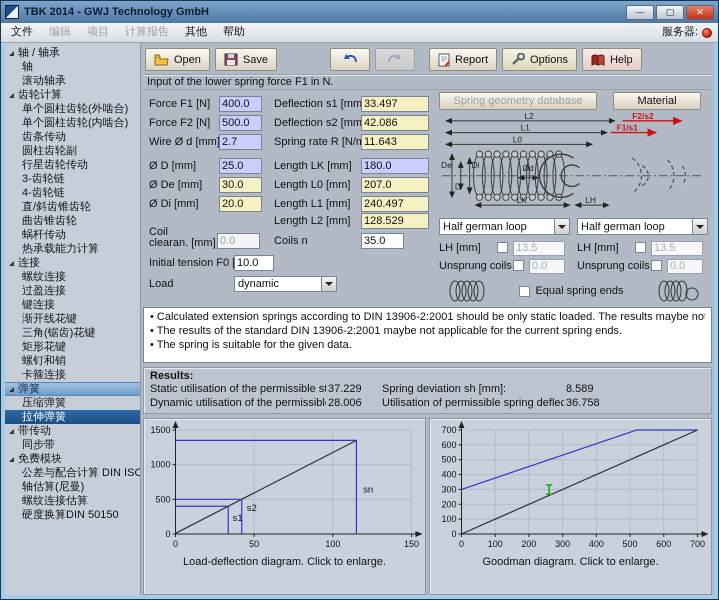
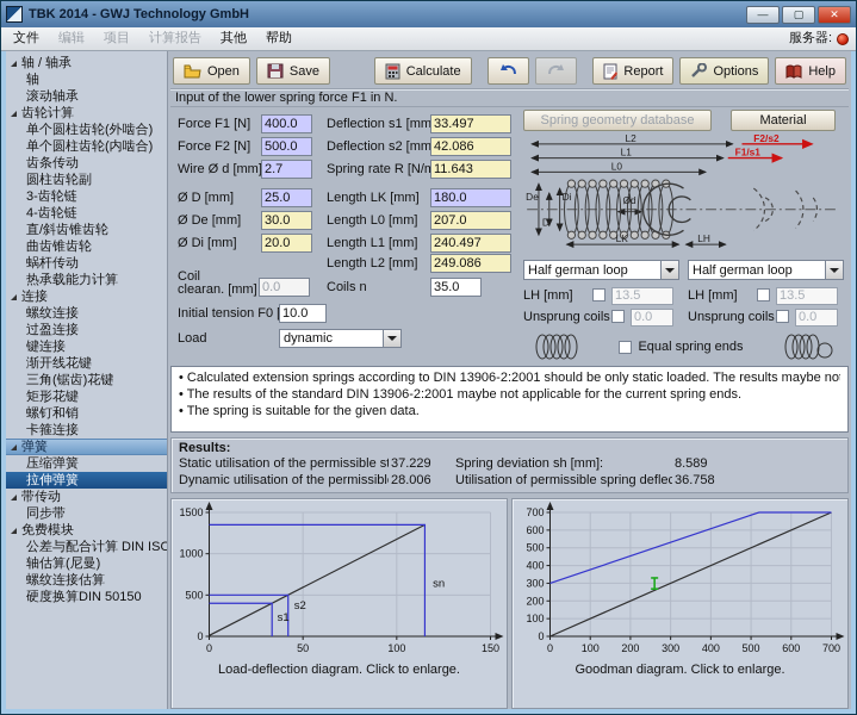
  TBK 2014 - GWJ Technology GmbH
  —
  ▢
  ✕
  文件
  编辑
  项目
  计算报告
  其他
  帮助
  服务器:
  轴 / 轴承
  轴
  滚动轴承
  齿轮计算
  单个圆柱齿轮(外啮合)
  单个圆柱齿轮(内啮合)
  齿条传动
  圆柱齿轮副
- 行星齿轮传动
  3-齿轮链
  4-齿轮链
  直/斜齿锥齿轮
  曲齿锥齿轮
  蜗杆传动
  热承载能力计算
  连接
  螺纹连接
  过盈连接
  键连接
  渐开线花键
  三角(锯齿)花键
  矩形花键
  螺钉和销
  卡箍连接
  弹簧
  压缩弹簧
  拉伸弹簧
  带传动
  同步带
  免费模块
  公差与配合计算 DIN ISO
  轴估算(尼曼)
  螺纹连接估算
  硬度换算DIN 50150
  Open
  Save
+ Calculate
  Report
  Options
  Help
  Input of the lower spring force F1 in N.
  Force F1 [N]
  400.0
  Force F2 [N]
  500.0
  Wire Ø d [mm
  2.7
  Ø D [mm]
  25.0
  Ø De [mm]
  30.0
  Ø Di [mm]
  20.0
  Coil
  clearan. [mm]
  0.0
  Initial tension F0
  10.0
  Load
  dynamic
  Deflection s1 [mm
  33.497
  Deflection s2 [mm
  42.086
  Spring rate R [N/
  11.643
  Length LK [mm]
  180.0
  Length L0 [mm]
  207.0
  Length L1 [mm]
  240.497
  Length L2 [mm]
- 128.529
+ 249.086
  Coils n
  35.0
  Spring geometry database
  Material
  L2
  L1
  L0
  LK
  LH
  De
  Di
  D
  Ød
  F2/s2
  F1/s1
  Half german loop
  LH [mm]
  13.5
  Unsprung coils
  0.0
  Half german loop
  LH [mm]
  13.5
  Unsprung coils
  0.0
  Equal spring ends
  • Calculated extension springs according to DIN 13906-2:2001 should be only static loaded. The results maybe no
  • The results of the standard DIN 13906-2:2001 maybe not applicable for the current spring ends.
  • The spring is suitable for the given data.
  Results:
  Static utilisation of the permissible st
  37.229
  Spring deviation sh [mm]:
  8.589
  Dynamic utilisation of the permissibl
  28.006
  Utilisation of permissible spring deflec
  36.758
  0
  50
  100
  150
  0
  500
  1000
  1500
  s1
  s2
  sn
  Load-deflection diagram. Click to enlarge.
  0
  100
  200
  300
  400
  500
  600
  700
  0
  100
  200
  300
  400
  500
  600
  700
  Goodman diagram. Click to enlarge.
